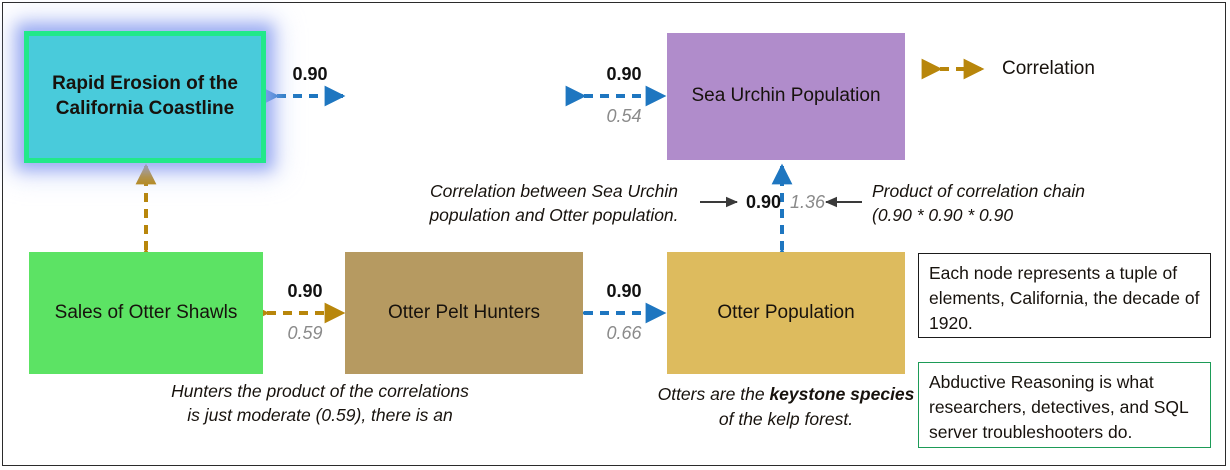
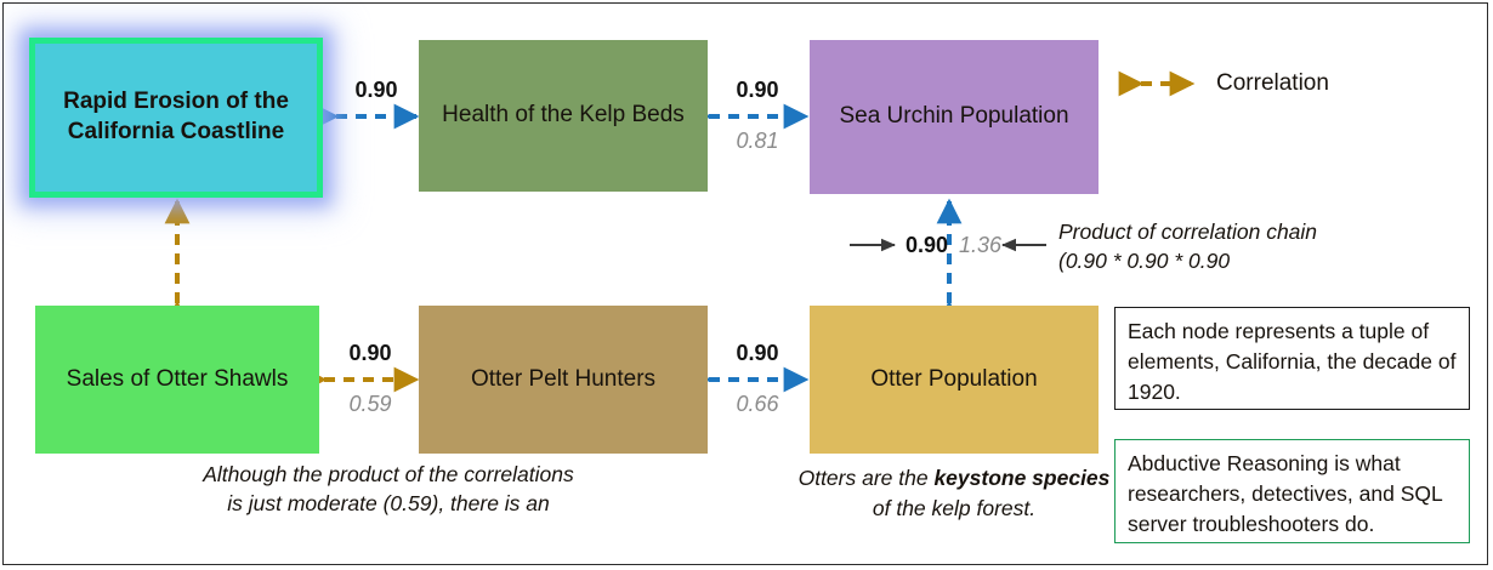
  Rapid Erosion of the California Coastline
+ Health of the Kelp Beds
  Sea Urchin Population
  Sales of Otter Shawls
  Otter Pelt Hunters
  Otter Population
  0.90
  0.90
- 0.54
+ 0.81
  0.90
  0.59
  0.90
  0.66
  0.90
  1.36
  Correlation
- Correlation between Sea Urchin population and Otter population.
  Product of correlation chain
  (0.90 * 0.90 * 0.90
- Hunters the product of the correlations
+ Although the product of the correlations
  is just moderate (0.59), there is an
  Otters are the keystone species of the kelp forest.
  Each node represents a tuple of elements, California, the decade of 1920.
  Abductive Reasoning is what researchers, detectives, and SQL server troubleshooters do.
